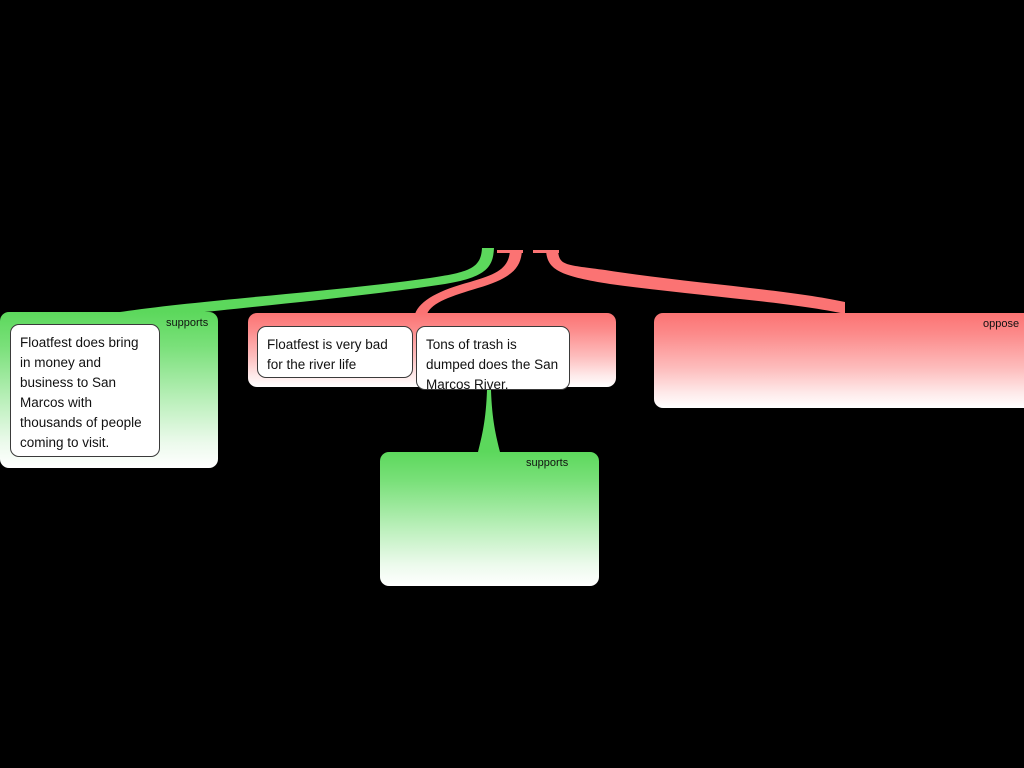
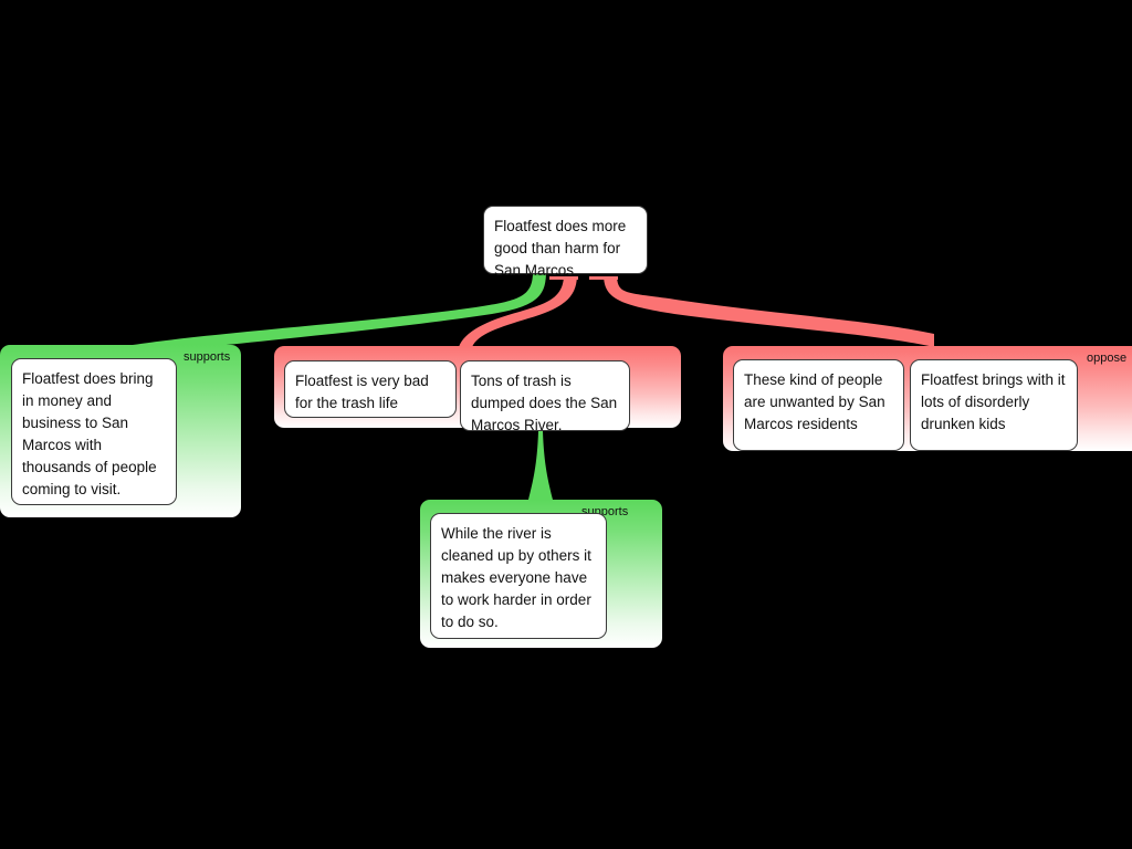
+ Floatfest does more good than harm for San Marcos
  supports
  Floatfest does bring in money and business to San Marcos with thousands of people coming to visit.
- Floatfest is very bad for the river life
+ Floatfest is very bad for the trash life
  Tons of trash is dumped does the San Marcos River.
  oppose
+ These kind of people are unwanted by San Marcos residents
+ Floatfest brings with it lots of disorderly drunken kids
  supports
+ While the river is cleaned up by others it makes everyone have to work harder in order to do so.
